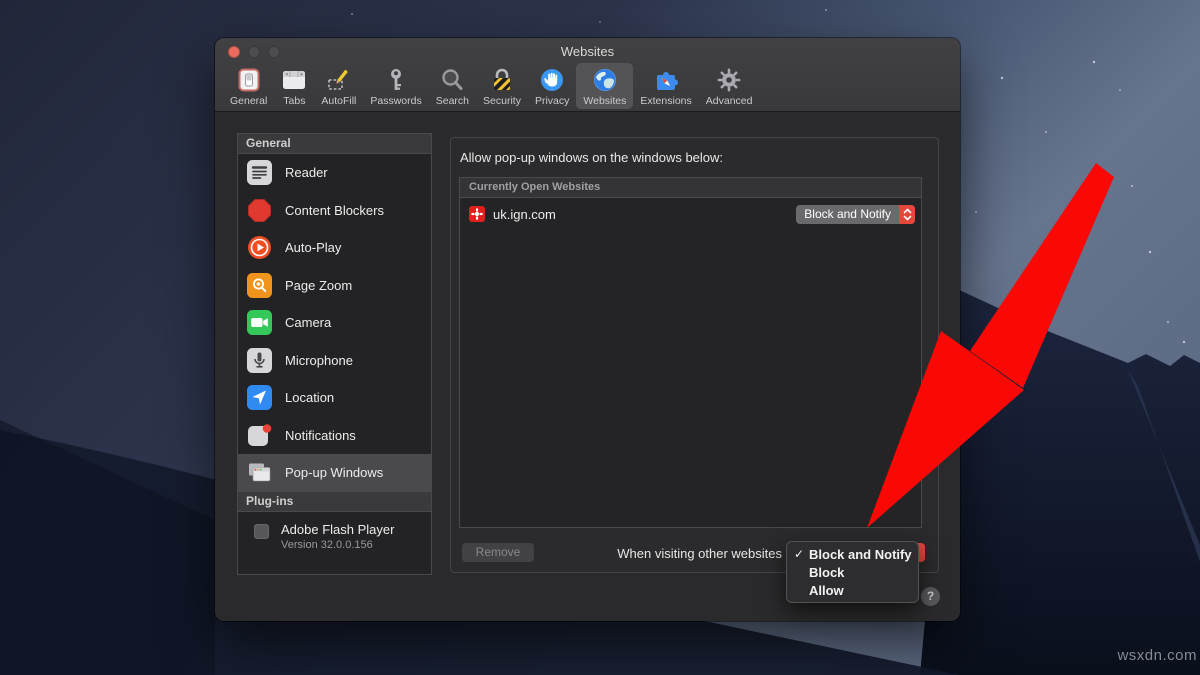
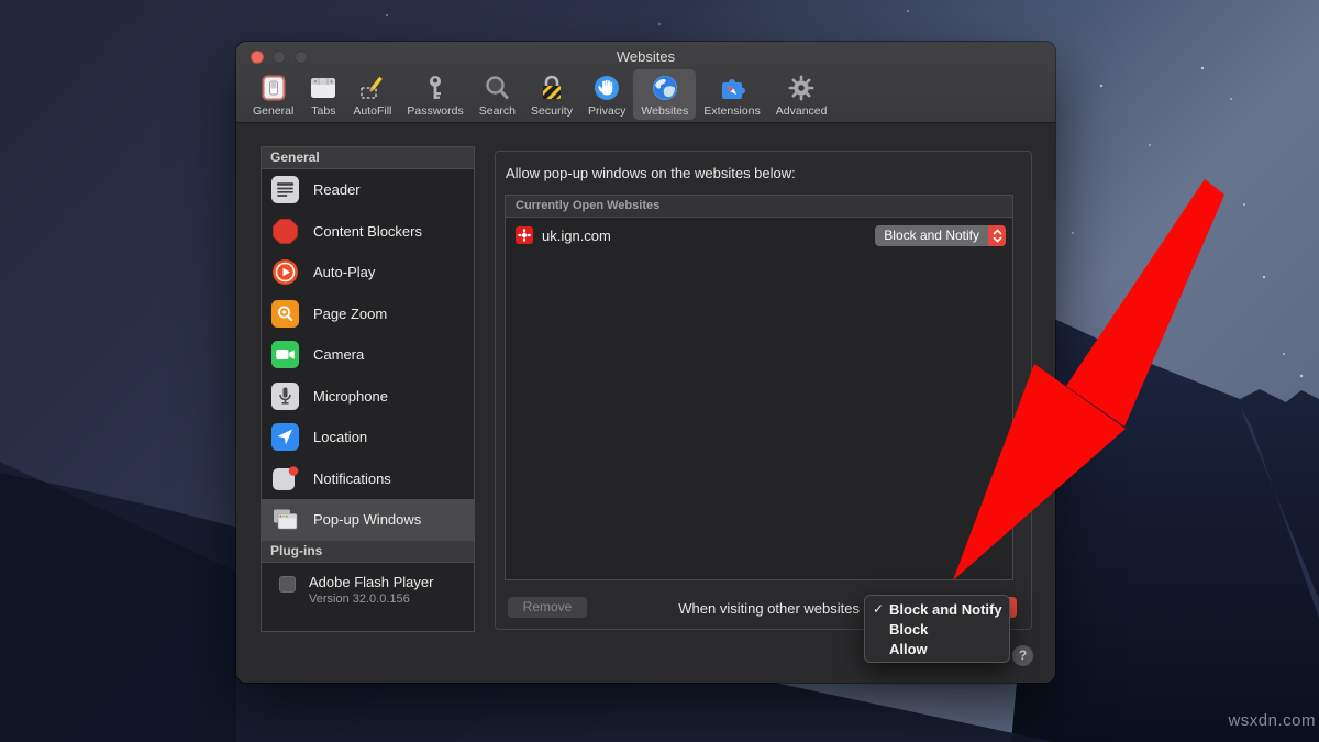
  wsxdn.com
  Websites
  General
  Tabs
  AutoFill
  Passwords
  Search
  Security
  Privacy
  Websites
  Extensions
  Advanced
  General
  Reader
  Content Blockers
  Auto-Play
  Page Zoom
  Camera
  Microphone
  Location
  Notifications
  Pop-up Windows
  Plug-ins
  Adobe Flash Player
  Version 32.0.0.156
- Allow pop-up windows on the windows below:
+ Allow pop-up windows on the websites below:
  Currently Open Websites
  uk.ign.com
  Block and Notify
  Remove
  When visiting other websites
  ✓
  Block and Notify
  Block
  Allow
  ?
